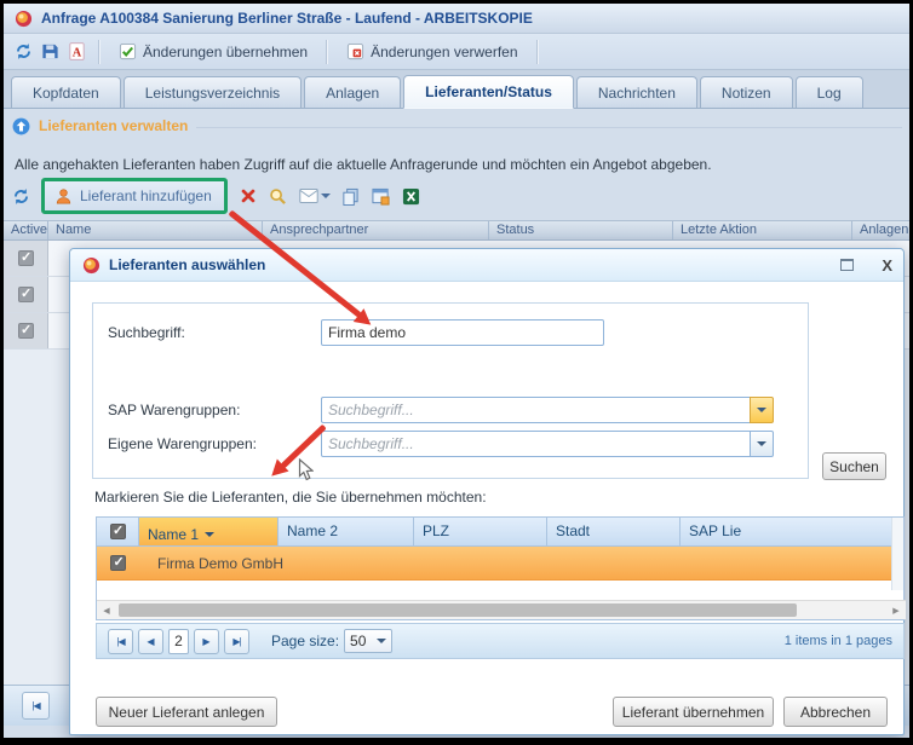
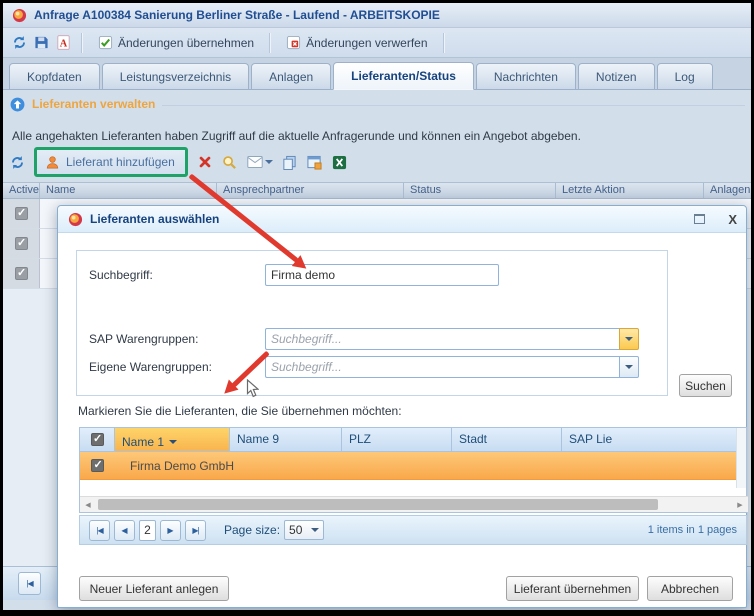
  Anfrage A100384 Sanierung Berliner Straße - Laufend - ARBEITSKOPIE
  A
  Änderungen übernehmen
  Änderungen verwerfen
  Kopfdaten
  Leistungsverzeichnis
  Anlagen
  Lieferanten/Status
  Nachrichten
  Notizen
  Log
  Lieferanten verwalten
- Alle angehakten Lieferanten haben Zugriff auf die aktuelle Anfragerunde und möchten ein Angebot abgeben.
+ Alle angehakten Lieferanten haben Zugriff auf die aktuelle Anfragerunde und können ein Angebot abgeben.
  Lieferant hinzufügen
  Active
  Name
  Ansprechpartner
  Status
  Letzte Aktion
  Anlagen
  Lieferanten auswählen
  X
  Suchbegriff:
  Firma demo
  SAP Warengruppen:
  Suchbegriff...
  Eigene Warengruppen:
  Suchbegriff...
  Suchen
  Markieren Sie die Lieferanten, die Sie übernehmen möchten:
  Name 1
- Name 2
+ Name 9
  PLZ
  Stadt
  SAP Lie
  Firma Demo GmbH
  2
  Page size:
  50
  1 items in 1 pages
  Neuer Lieferant anlegen
  Lieferant übernehmen
  Abbrechen
